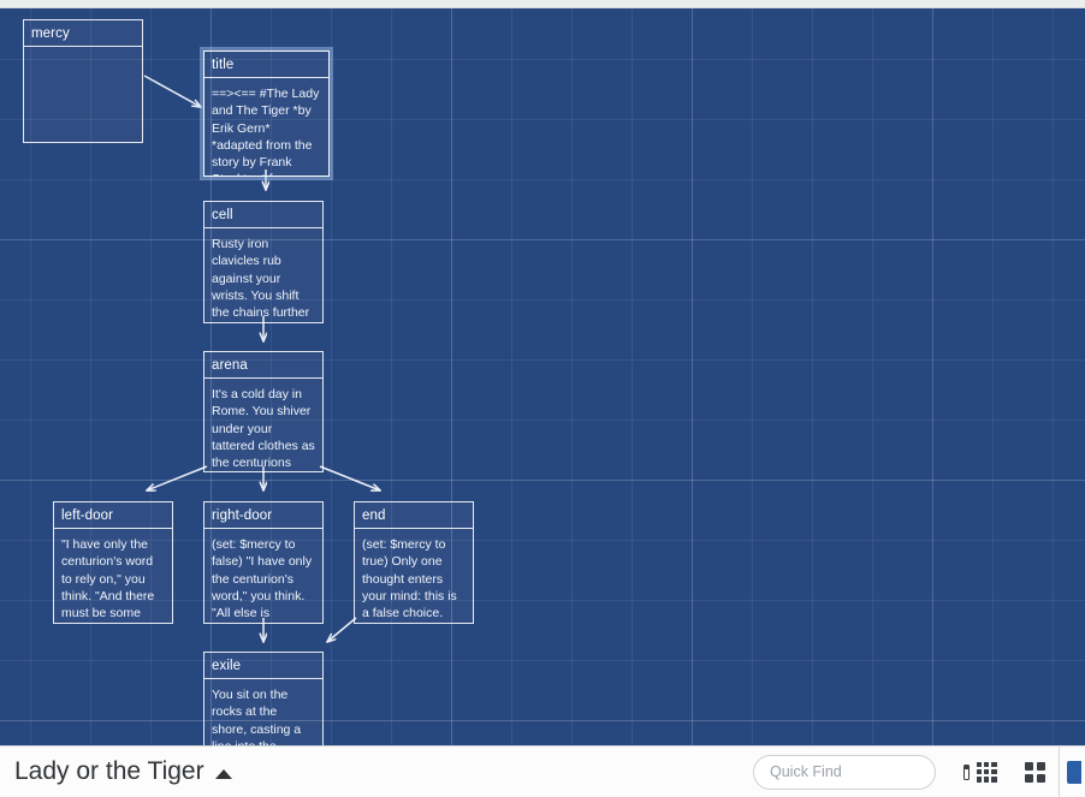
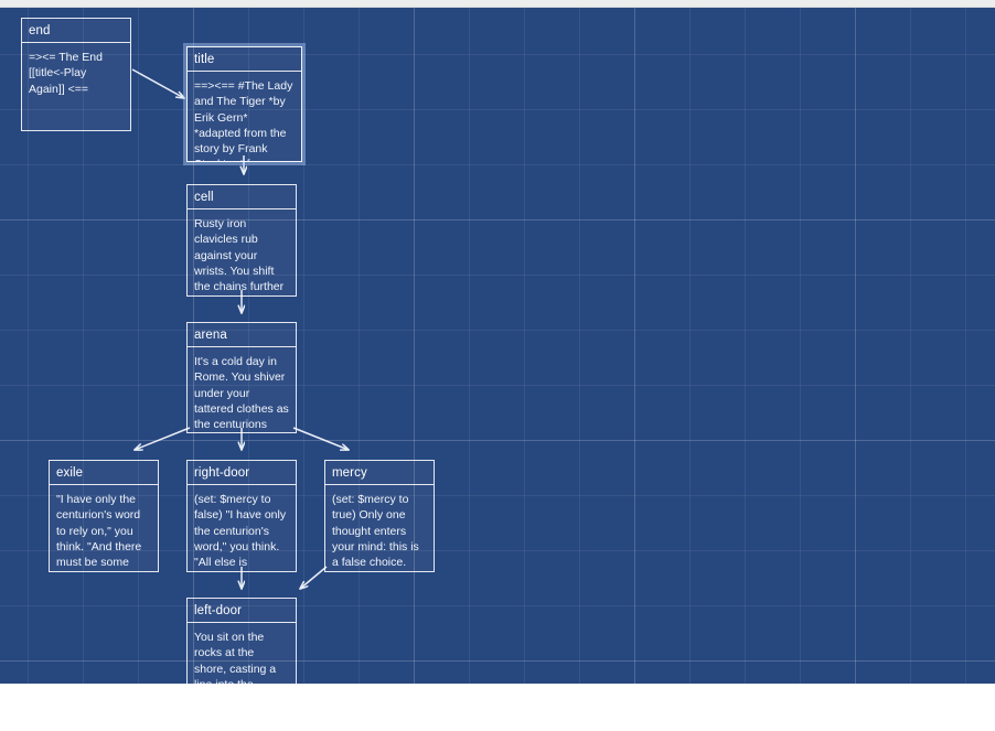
- mercy
+ end
+ =><= The End [[title<-Play Again]] <==
  title
  ==><== #The Lady and The Tiger *by Erik Gern* *adapted from the story by Frank
  cell
  Rusty iron clavicles rub against your wrists. You shift the chains further
  arena
  It's a cold day in Rome. You shiver under your tattered clothes as the centurions
- left-door
+ exile
  "I have only the centurion's word to rely on," you think. "And there must be some
  right-door
  (set: $mercy to false) "I have only the centurion's word," you think. "All else is
- end
+ mercy
  (set: $mercy to true) Only one thought enters your mind: this is a false choice.
- exile
+ left-door
- Lady or the Tiger
- Quick Find
